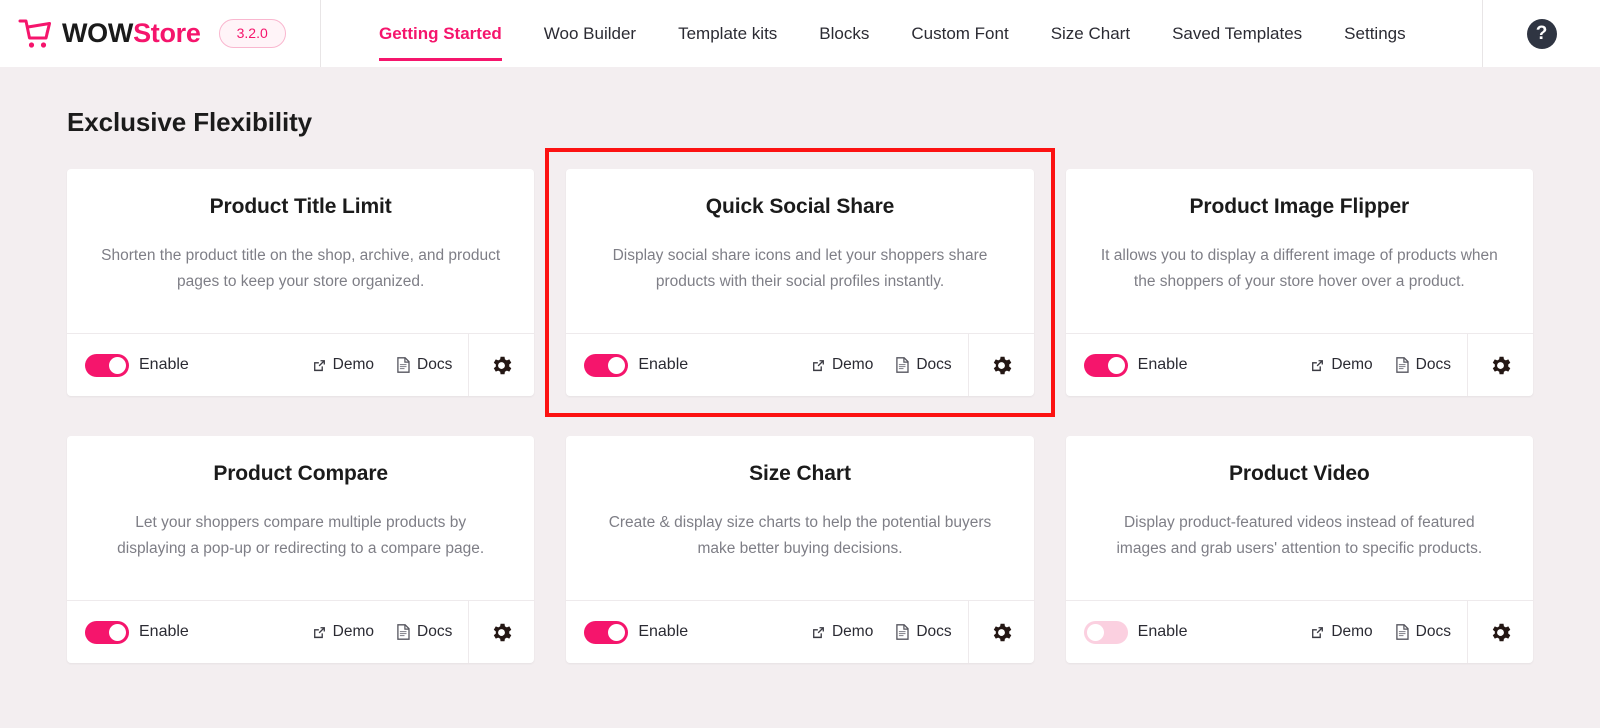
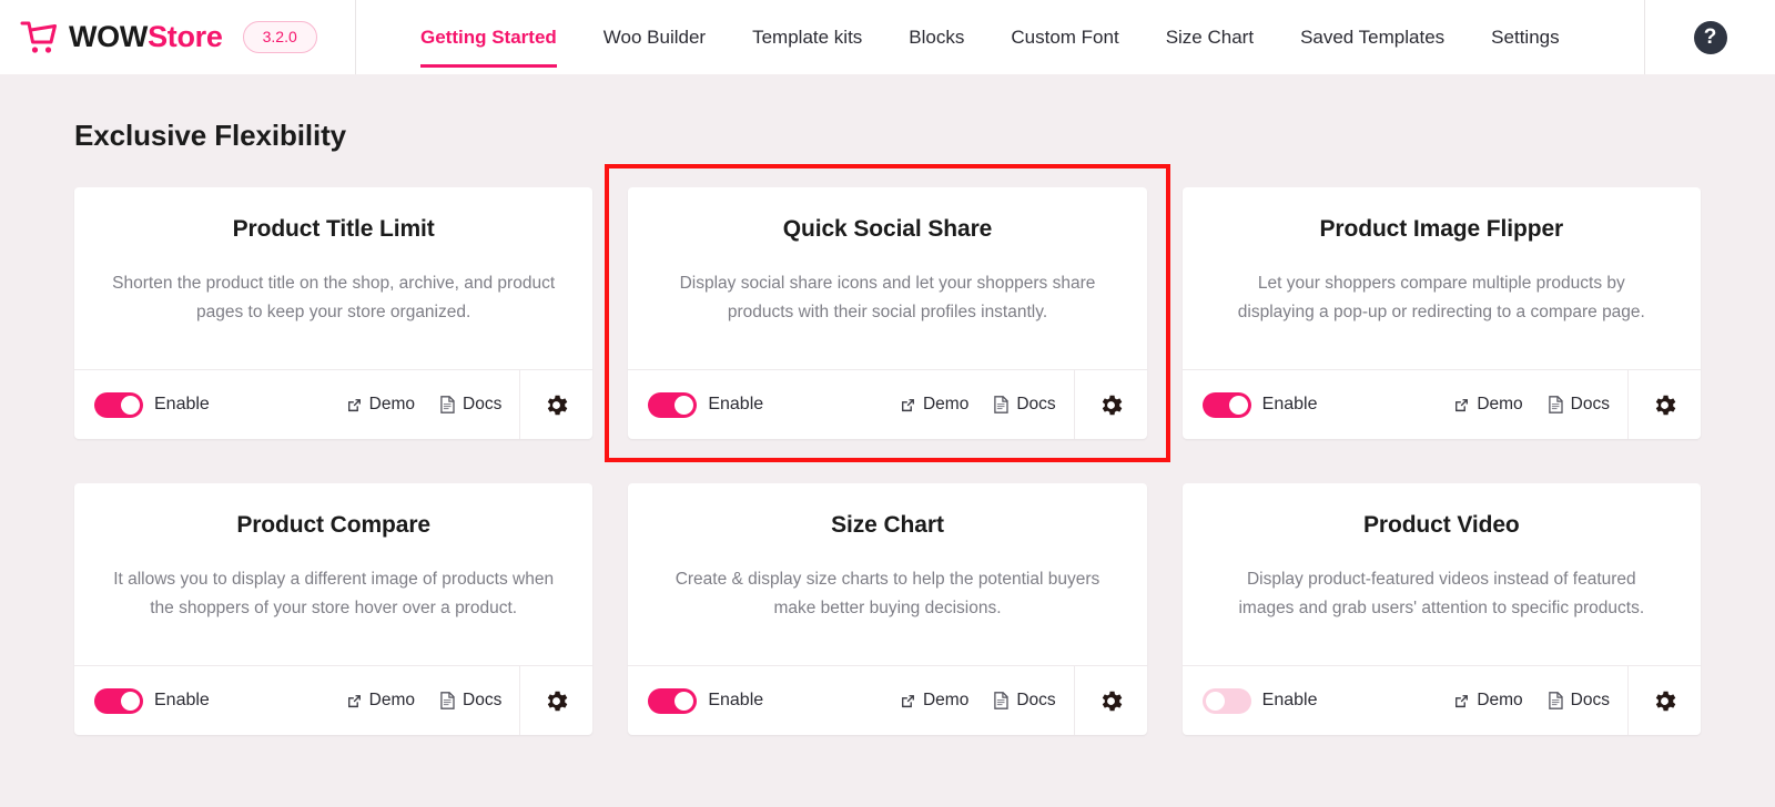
  WOWStore
  3.2.0
  Getting Started
  Woo Builder
  Template kits
  Blocks
  Custom Font
  Size Chart
  Saved Templates
  Settings
  ?
  Exclusive Flexibility
  Product Title Limit
  Shorten the product title on the shop, archive, and product pages to keep your store organized.
  Enable
  Demo
  Docs
  Quick Social Share
  Display social share icons and let your shoppers share products with their social profiles instantly.
  Enable
  Demo
  Docs
  Product Image Flipper
- It allows you to display a different image of products when the shoppers of your store hover over a product.
+ Let your shoppers compare multiple products by displaying a pop-up or redirecting to a compare page.
  Enable
  Demo
  Docs
  Product Compare
- Let your shoppers compare multiple products by displaying a pop-up or redirecting to a compare page.
+ It allows you to display a different image of products when the shoppers of your store hover over a product.
  Enable
  Demo
  Docs
  Size Chart
  Create & display size charts to help the potential buyers make better buying decisions.
  Enable
  Demo
  Docs
  Product Video
  Display product-featured videos instead of featured images and grab users' attention to specific products.
  Enable
  Demo
  Docs
